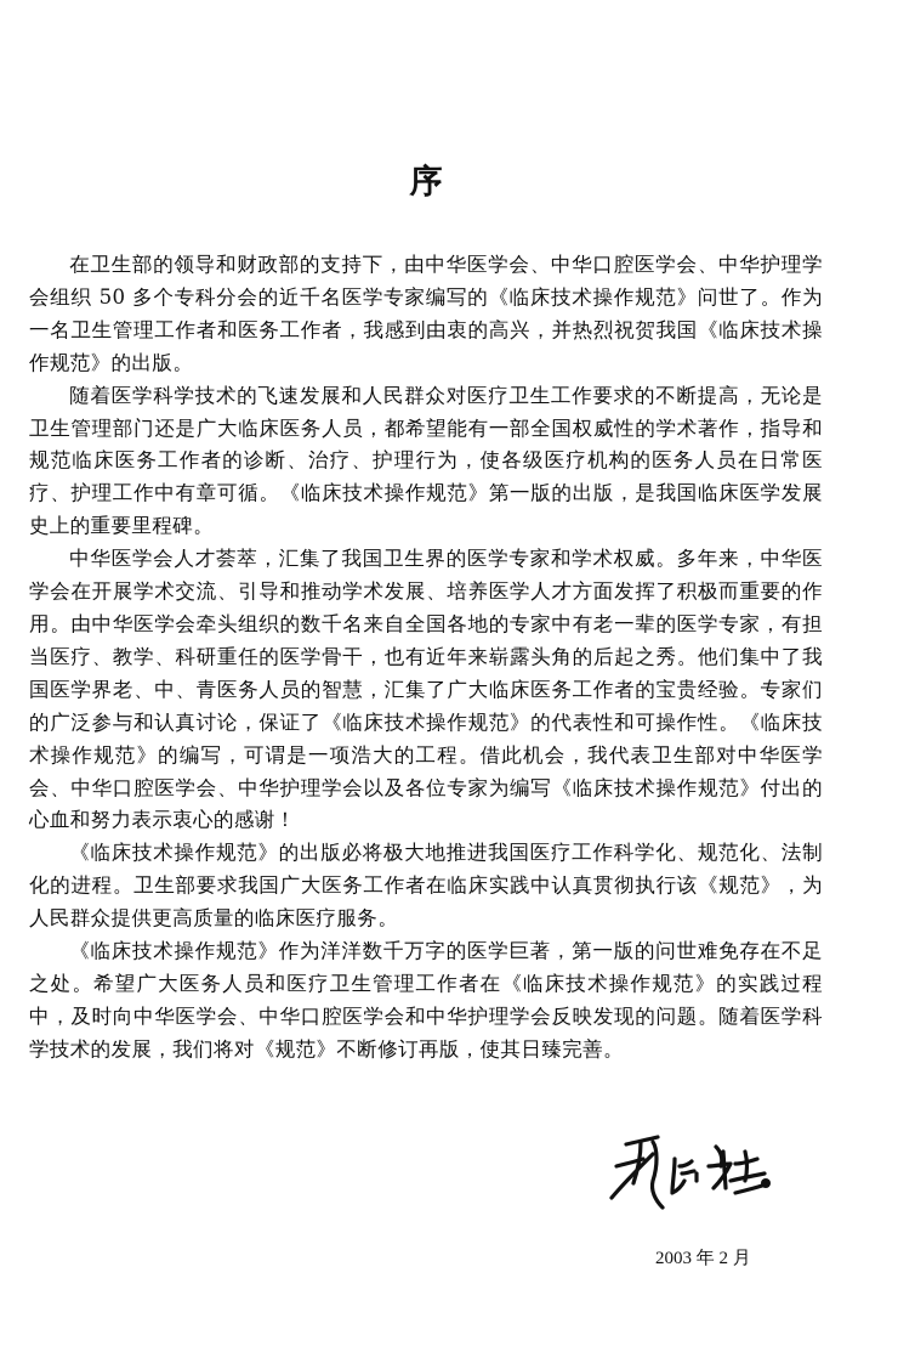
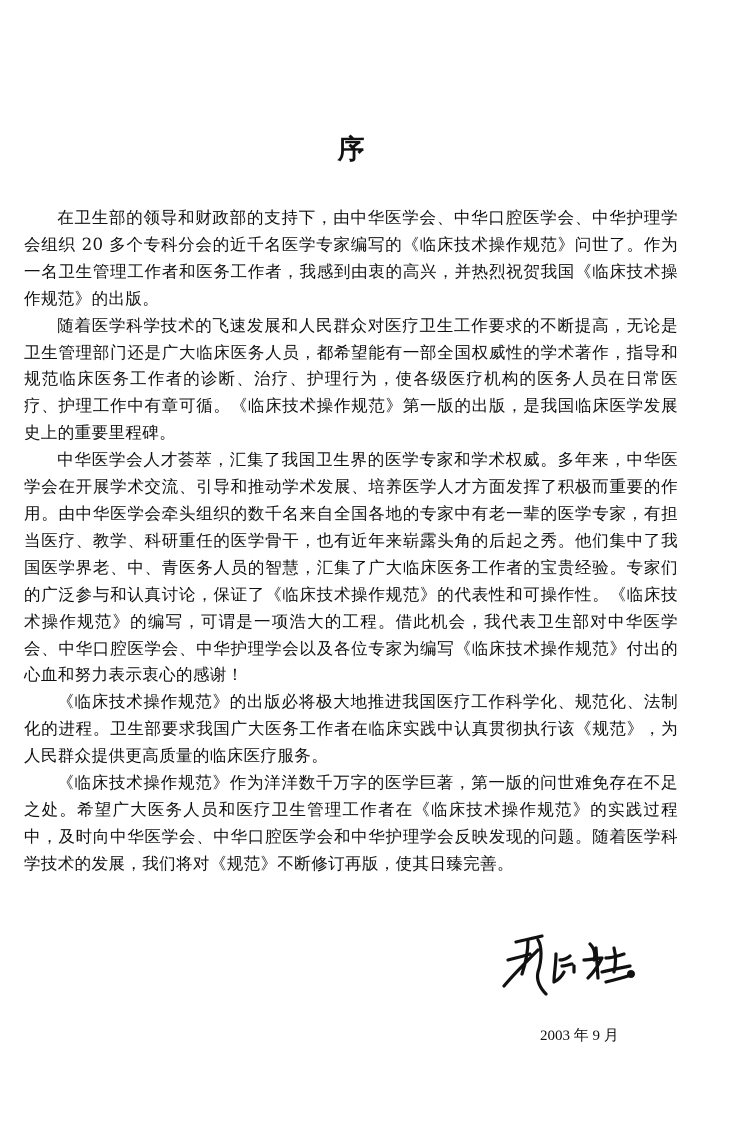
  序
- 在卫生部的领导和财政部的支持下，由中华医学会、中华口腔医学会、中华护理学会组织 50 多个专科分会的近千名医学专家编写的《临床技术操作规范》问世了。作为一名卫生管理工作者和医务工作者，我感到由衷的高兴，并热烈祝贺我国《临床技术操作规范》的出版。
+ 在卫生部的领导和财政部的支持下，由中华医学会、中华口腔医学会、中华护理学会组织 20 多个专科分会的近千名医学专家编写的《临床技术操作规范》问世了。作为一名卫生管理工作者和医务工作者，我感到由衷的高兴，并热烈祝贺我国《临床技术操作规范》的出版。
  随着医学科学技术的飞速发展和人民群众对医疗卫生工作要求的不断提高，无论是卫生管理部门还是广大临床医务人员，都希望能有一部全国权威性的学术著作，指导和规范临床医务工作者的诊断、治疗、护理行为，使各级医疗机构的医务人员在日常医疗、护理工作中有章可循。《临床技术操作规范》第一版的出版，是我国临床医学发展史上的重要里程碑。
  中华医学会人才荟萃，汇集了我国卫生界的医学专家和学术权威。多年来，中华医学会在开展学术交流、引导和推动学术发展、培养医学人才方面发挥了积极而重要的作用。由中华医学会牵头组织的数千名来自全国各地的专家中有老一辈的医学专家，有担当医疗、教学、科研重任的医学骨干，也有近年来崭露头角的后起之秀。他们集中了我国医学界老、中、青医务人员的智慧，汇集了广大临床医务工作者的宝贵经验。专家们的广泛参与和认真讨论，保证了《临床技术操作规范》的代表性和可操作性。《临床技术操作规范》的编写，可谓是一项浩大的工程。借此机会，我代表卫生部对中华医学会、中华口腔医学会、中华护理学会以及各位专家为编写《临床技术操作规范》付出的心血和努力表示衷心的感谢！
  《临床技术操作规范》的出版必将极大地推进我国医疗工作科学化、规范化、法制化的进程。卫生部要求我国广大医务工作者在临床实践中认真贯彻执行该《规范》，为人民群众提供更高质量的临床医疗服务。
  《临床技术操作规范》作为洋洋数千万字的医学巨著，第一版的问世难免存在不足之处。希望广大医务人员和医疗卫生管理工作者在《临床技术操作规范》的实践过程中，及时向中华医学会、中华口腔医学会和中华护理学会反映发现的问题。随着医学科学技术的发展，我们将对《规范》不断修订再版，使其日臻完善。
- 2003 年 2 月
+ 2003 年 9 月
